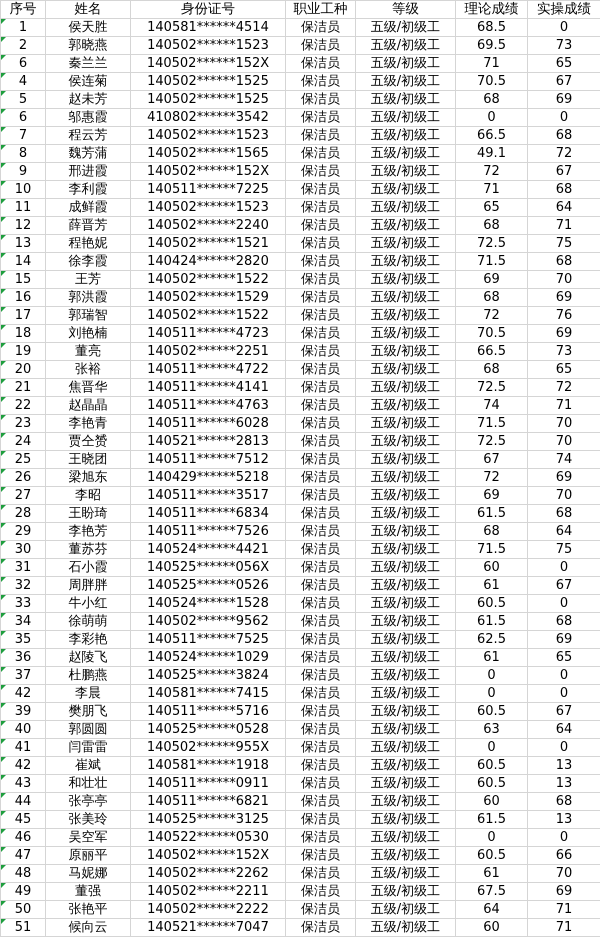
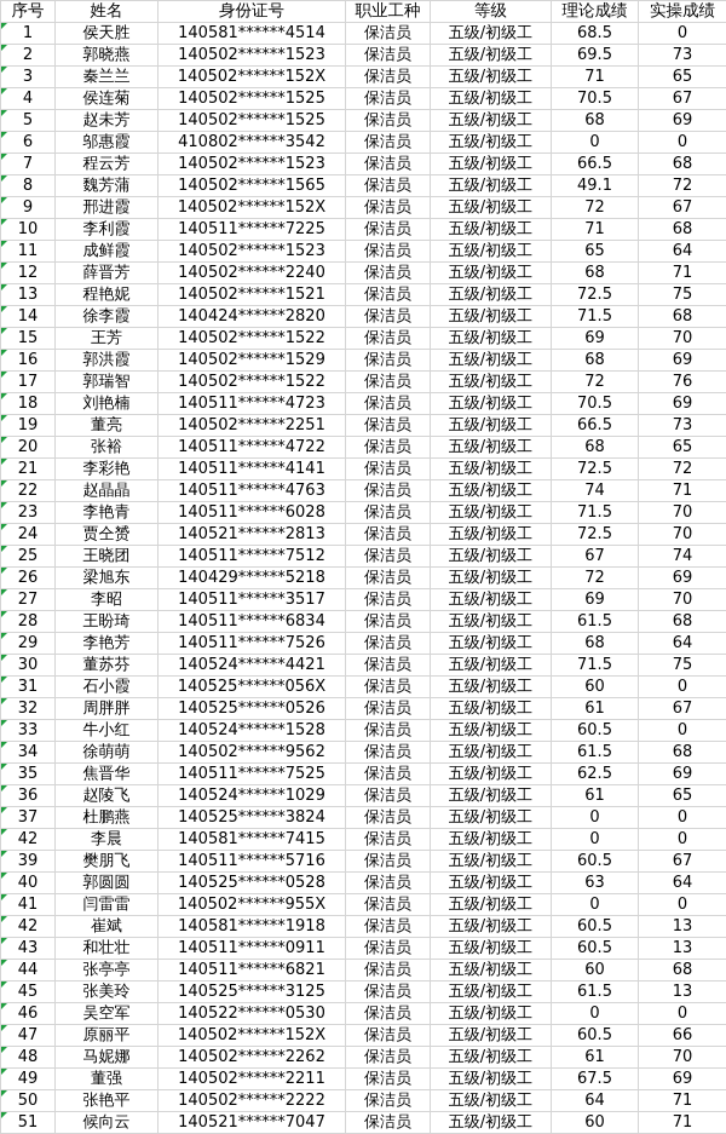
  序号	姓名	身份证号	职业工种	等级	理论成绩	实操成绩
  1	侯天胜	140581******4514	保洁员	五级/初级工	68.5	0
  2	郭晓燕	140502******1523	保洁员	五级/初级工	69.5	73
- 6	秦兰兰	140502******152X	保洁员	五级/初级工	71	65
+ 3	秦兰兰	140502******152X	保洁员	五级/初级工	71	65
  4	侯连菊	140502******1525	保洁员	五级/初级工	70.5	67
  5	赵未芳	140502******1525	保洁员	五级/初级工	68	69
  6	邬惠霞	410802******3542	保洁员	五级/初级工	0	0
  7	程云芳	140502******1523	保洁员	五级/初级工	66.5	68
  8	魏芳蒲	140502******1565	保洁员	五级/初级工	49.1	72
  9	邢进霞	140502******152X	保洁员	五级/初级工	72	67
  10	李利霞	140511******7225	保洁员	五级/初级工	71	68
  11	成鲜霞	140502******1523	保洁员	五级/初级工	65	64
  12	薛晋芳	140502******2240	保洁员	五级/初级工	68	71
  13	程艳妮	140502******1521	保洁员	五级/初级工	72.5	75
  14	徐李霞	140424******2820	保洁员	五级/初级工	71.5	68
  15	王芳	140502******1522	保洁员	五级/初级工	69	70
  16	郭洪霞	140502******1529	保洁员	五级/初级工	68	69
  17	郭瑞智	140502******1522	保洁员	五级/初级工	72	76
  18	刘艳楠	140511******4723	保洁员	五级/初级工	70.5	69
  19	董亮	140502******2251	保洁员	五级/初级工	66.5	73
  20	张裕	140511******4722	保洁员	五级/初级工	68	65
- 21	焦晋华	140511******4141	保洁员	五级/初级工	72.5	72
+ 21	李彩艳	140511******4141	保洁员	五级/初级工	72.5	72
  22	赵晶晶	140511******4763	保洁员	五级/初级工	74	71
  23	李艳青	140511******6028	保洁员	五级/初级工	71.5	70
  24	贾仝赟	140521******2813	保洁员	五级/初级工	72.5	70
  25	王晓团	140511******7512	保洁员	五级/初级工	67	74
  26	梁旭东	140429******5218	保洁员	五级/初级工	72	69
  27	李昭	140511******3517	保洁员	五级/初级工	69	70
  28	王盼琦	140511******6834	保洁员	五级/初级工	61.5	68
  29	李艳芳	140511******7526	保洁员	五级/初级工	68	64
  30	董苏芬	140524******4421	保洁员	五级/初级工	71.5	75
  31	石小霞	140525******056X	保洁员	五级/初级工	60	0
  32	周胖胖	140525******0526	保洁员	五级/初级工	61	67
  33	牛小红	140524******1528	保洁员	五级/初级工	60.5	0
  34	徐萌萌	140502******9562	保洁员	五级/初级工	61.5	68
- 35	李彩艳	140511******7525	保洁员	五级/初级工	62.5	69
+ 35	焦晋华	140511******7525	保洁员	五级/初级工	62.5	69
  36	赵陵飞	140524******1029	保洁员	五级/初级工	61	65
  37	杜鹏燕	140525******3824	保洁员	五级/初级工	0	0
  42	李晨	140581******7415	保洁员	五级/初级工	0	0
  39	樊朋飞	140511******5716	保洁员	五级/初级工	60.5	67
  40	郭圆圆	140525******0528	保洁员	五级/初级工	63	64
  41	闫雷雷	140502******955X	保洁员	五级/初级工	0	0
  42	崔斌	140581******1918	保洁员	五级/初级工	60.5	13
  43	和壮壮	140511******0911	保洁员	五级/初级工	60.5	13
  44	张亭亭	140511******6821	保洁员	五级/初级工	60	68
  45	张美玲	140525******3125	保洁员	五级/初级工	61.5	13
  46	吴空军	140522******0530	保洁员	五级/初级工	0	0
  47	原丽平	140502******152X	保洁员	五级/初级工	60.5	66
  48	马妮娜	140502******2262	保洁员	五级/初级工	61	70
  49	董强	140502******2211	保洁员	五级/初级工	67.5	69
  50	张艳平	140502******2222	保洁员	五级/初级工	64	71
  51	候向云	140521******7047	保洁员	五级/初级工	60	71
